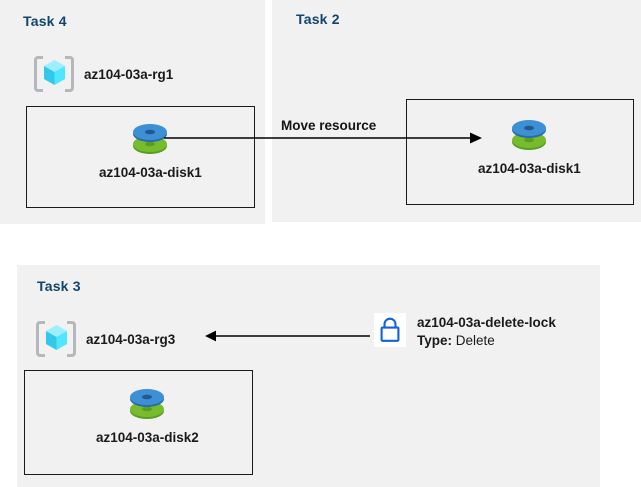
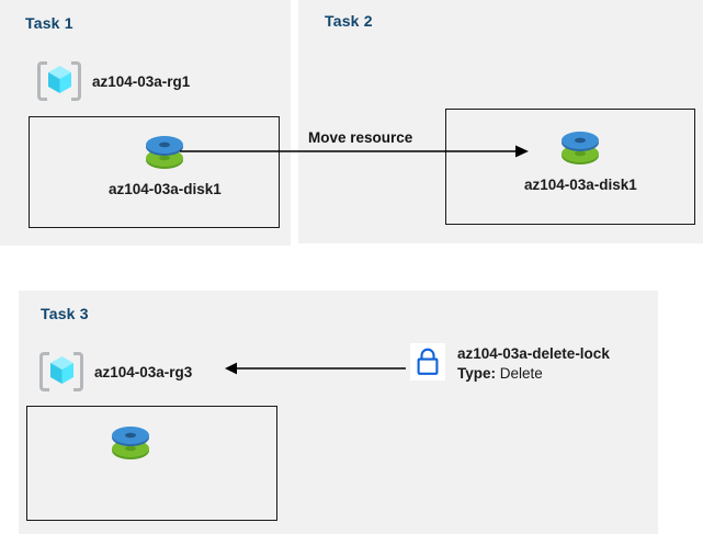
- Task 4
+ Task 1
  az104-03a-rg1
  az104-03a-disk1
  Task 2
  az104-03a-disk1
  Move resource
  Task 3
  az104-03a-rg3
- az104-03a-disk2
  az104-03a-delete-lock
  Type: Delete
